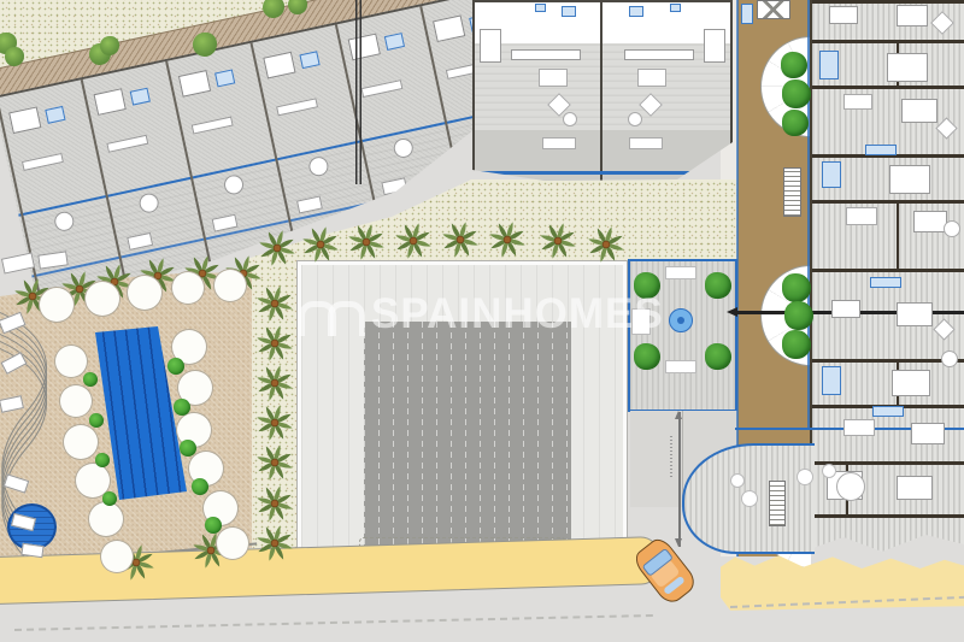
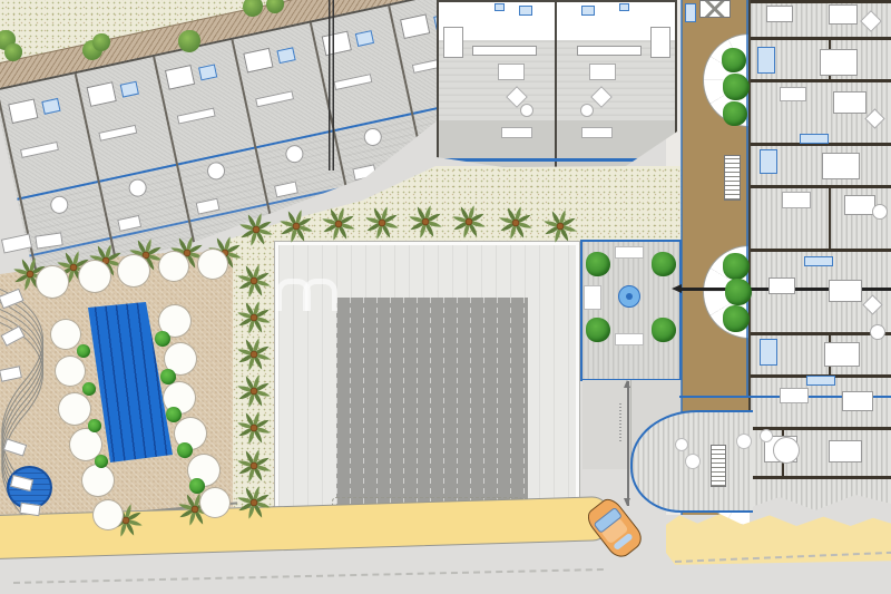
- SPAINHOMES
